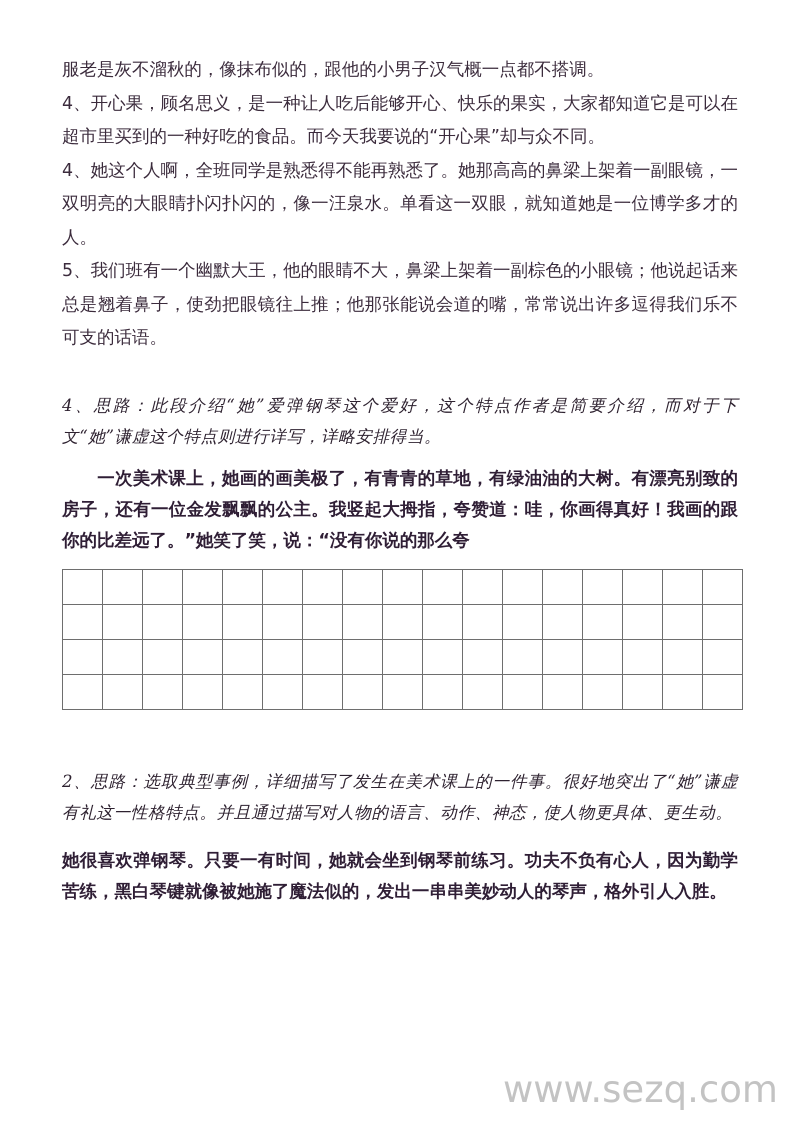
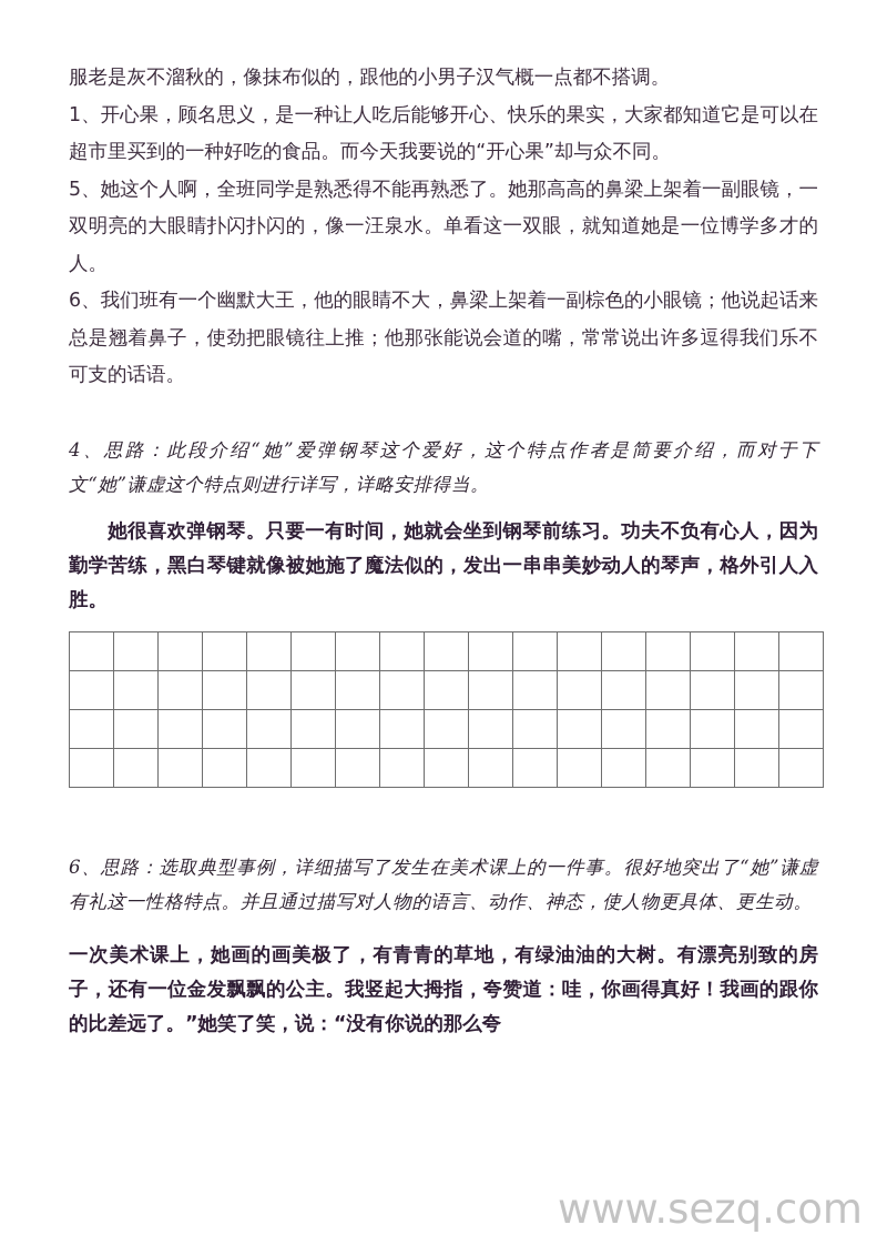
  服老是灰不溜秋的，像抹布似的，跟他的小男子汉气概一点都不搭调。
- 4、开心果，顾名思义，是一种让人吃后能够开心、快乐的果实，大家都知道它是可以在超市里买到的一种好吃的食品。而今天我要说的“开心果”却与众不同。
+ 1、开心果，顾名思义，是一种让人吃后能够开心、快乐的果实，大家都知道它是可以在超市里买到的一种好吃的食品。而今天我要说的“开心果”却与众不同。
- 4、她这个人啊，全班同学是熟悉得不能再熟悉了。她那高高的鼻梁上架着一副眼镜，一双明亮的大眼睛扑闪扑闪的，像一汪泉水。单看这一双眼，就知道她是一位博学多才的人。
+ 5、她这个人啊，全班同学是熟悉得不能再熟悉了。她那高高的鼻梁上架着一副眼镜，一双明亮的大眼睛扑闪扑闪的，像一汪泉水。单看这一双眼，就知道她是一位博学多才的人。
- 5、我们班有一个幽默大王，他的眼睛不大，鼻梁上架着一副棕色的小眼镜；他说起话来总是翘着鼻子，使劲把眼镜往上推；他那张能说会道的嘴，常常说出许多逗得我们乐不可支的话语。
+ 6、我们班有一个幽默大王，他的眼睛不大，鼻梁上架着一副棕色的小眼镜；他说起话来总是翘着鼻子，使劲把眼镜往上推；他那张能说会道的嘴，常常说出许多逗得我们乐不可支的话语。
  4、思路：此段介绍“她”爱弹钢琴这个爱好，这个特点作者是简要介绍，而对于下文“她”谦虚这个特点则进行详写，详略安排得当。
- 一次美术课上，她画的画美极了，有青青的草地，有绿油油的大树。有漂亮别致的房子，还有一位金发飘飘的公主。我竖起大拇指，夸赞道：哇，你画得真好！我画的跟你的比差远了。”她笑了笑，说：“没有你说的那么夸
+ 她很喜欢弹钢琴。只要一有时间，她就会坐到钢琴前练习。功夫不负有心人，因为勤学苦练，黑白琴键就像被她施了魔法似的，发出一串串美妙动人的琴声，格外引人入胜。
- 2、思路：选取典型事例，详细描写了发生在美术课上的一件事。很好地突出了“她”谦虚有礼这一性格特点。并且通过描写对人物的语言、动作、神态，使人物更具体、更生动。
+ 6、思路：选取典型事例，详细描写了发生在美术课上的一件事。很好地突出了“她”谦虚有礼这一性格特点。并且通过描写对人物的语言、动作、神态，使人物更具体、更生动。
- 她很喜欢弹钢琴。只要一有时间，她就会坐到钢琴前练习。功夫不负有心人，因为勤学苦练，黑白琴键就像被她施了魔法似的，发出一串串美妙动人的琴声，格外引人入胜。
+ 一次美术课上，她画的画美极了，有青青的草地，有绿油油的大树。有漂亮别致的房子，还有一位金发飘飘的公主。我竖起大拇指，夸赞道：哇，你画得真好！我画的跟你的比差远了。”她笑了笑，说：“没有你说的那么夸
  www.sezq.com
